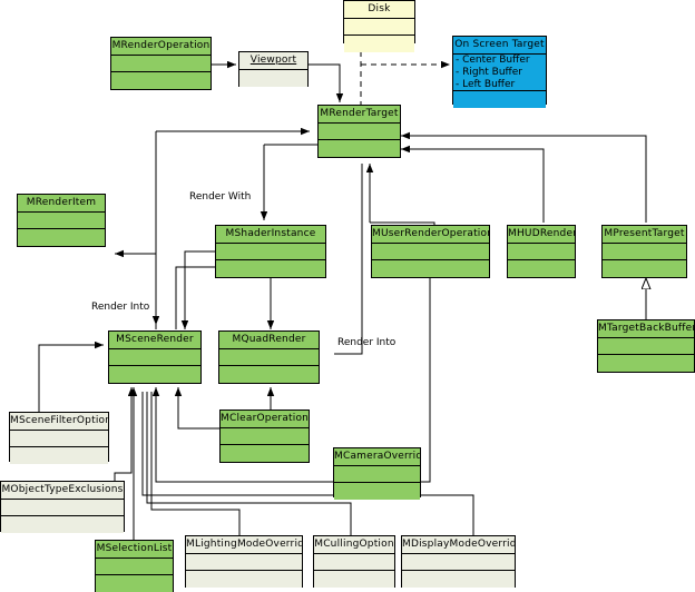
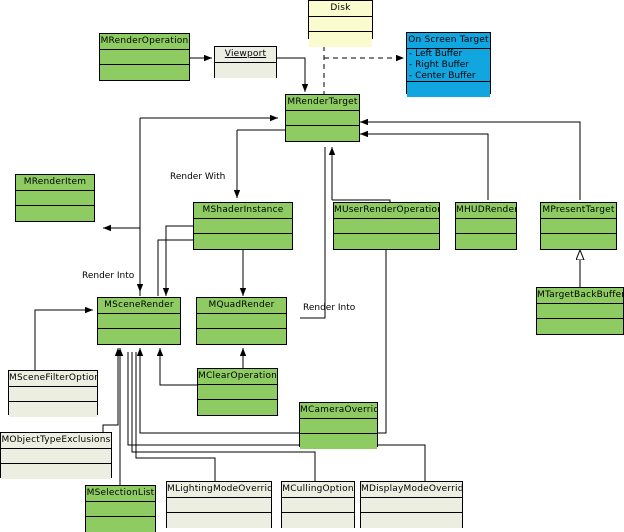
  MRenderOperation
  Viewport
  Disk
  On Screen Target
- - Center Buffer
+ - Left Buffer
  - Right Buffer
- - Left Buffer
+ - Center Buffer
  MRenderTarget
  MRenderItem
  MShaderInstance
  MUserRenderOperatio
  MHUDRende
  MPresentTarget
  MTargetBackBuffe
  MSceneRender
  MQuadRender
  MSceneFilterOptio
  MClearOperation
  MCameraOverrid
  MObjectTypeExclusions
  MSelectionList
  MLightingModeOverrid
  MCullingOption
  MDisplayModeOverrid
  Render With
  Render Into
  Render Into
